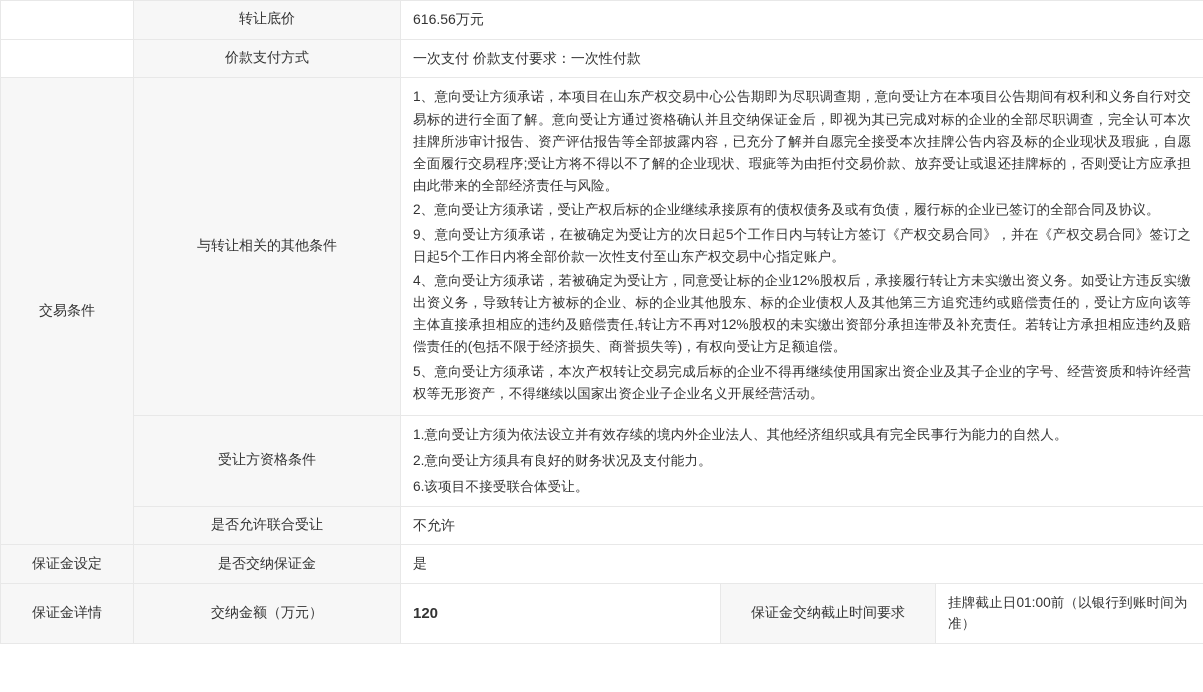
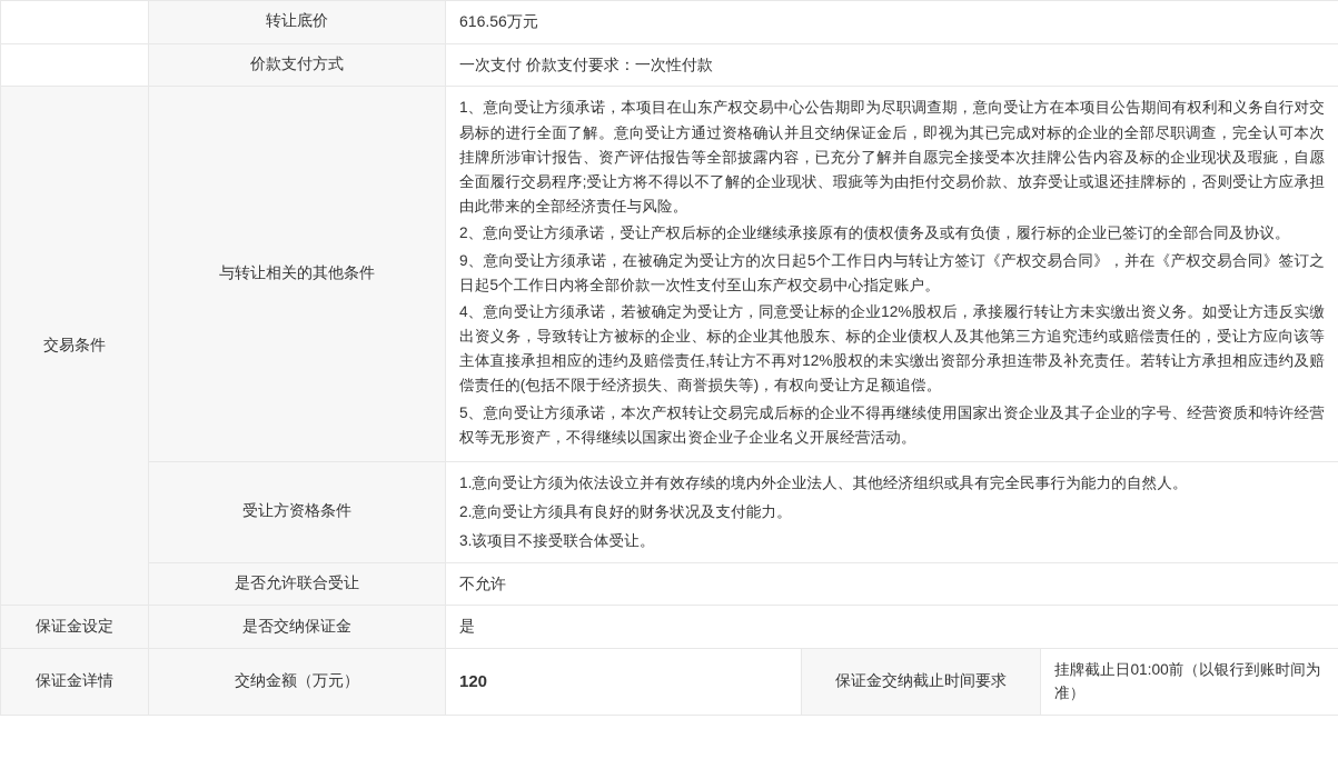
  	转让底价	616.56万元
  	价款支付方式	一次支付 价款支付要求：一次性付款
  交易条件	与转让相关的其他条件	1、意向受让方须承诺，本项目在山东产权交易中心公告期即为尽职调查期，意向受让方在本项目公告期间有权利和义务自行对交易标的进行全面了解。意向受让方通过资格确认并且交纳保证金后，即视为其已完成对标的企业的全部尽职调查，完全认可本次挂牌所涉审计报告、资产评估报告等全部披露内容，已充分了解并自愿完全接受本次挂牌公告内容及标的企业现状及瑕疵，自愿全面履行交易程序;受让方将不得以不了解的企业现状、瑕疵等为由拒付交易价款、放弃受让或退还挂牌标的，否则受让方应承担由此带来的全部经济责任与风险。 2、意向受让方须承诺，受让产权后标的企业继续承接原有的债权债务及或有负债，履行标的企业已签订的全部合同及协议。 9、意向受让方须承诺，在被确定为受让方的次日起5个工作日内与转让方签订《产权交易合同》，并在《产权交易合同》签订之日起5个工作日内将全部价款一次性支付至山东产权交易中心指定账户。 4、意向受让方须承诺，若被确定为受让方，同意受让标的企业12%股权后，承接履行转让方未实缴出资义务。如受让方违反实缴出资义务，导致转让方被标的企业、标的企业其他股东、标的企业债权人及其他第三方追究违约或赔偿责任的，受让方应向该等主体直接承担相应的违约及赔偿责任,转让方不再对12%股权的未实缴出资部分承担连带及补充责任。若转让方承担相应违约及赔偿责任的(包括不限于经济损失、商誉损失等)，有权向受让方足额追偿。 5、意向受让方须承诺，本次产权转让交易完成后标的企业不得再继续使用国家出资企业及其子企业的字号、经营资质和特许经营权等无形资产，不得继续以国家出资企业子企业名义开展经营活动。
- 受让方资格条件	1.意向受让方须为依法设立并有效存续的境内外企业法人、其他经济组织或具有完全民事行为能力的自然人。 2.意向受让方须具有良好的财务状况及支付能力。 6.该项目不接受联合体受让。
+ 受让方资格条件	1.意向受让方须为依法设立并有效存续的境内外企业法人、其他经济组织或具有完全民事行为能力的自然人。 2.意向受让方须具有良好的财务状况及支付能力。 3.该项目不接受联合体受让。
  是否允许联合受让	不允许
  保证金设定	是否交纳保证金	是
  保证金详情	交纳金额（万元）	120	保证金交纳截止时间要求	挂牌截止日01:00前（以银行到账时间为准）
